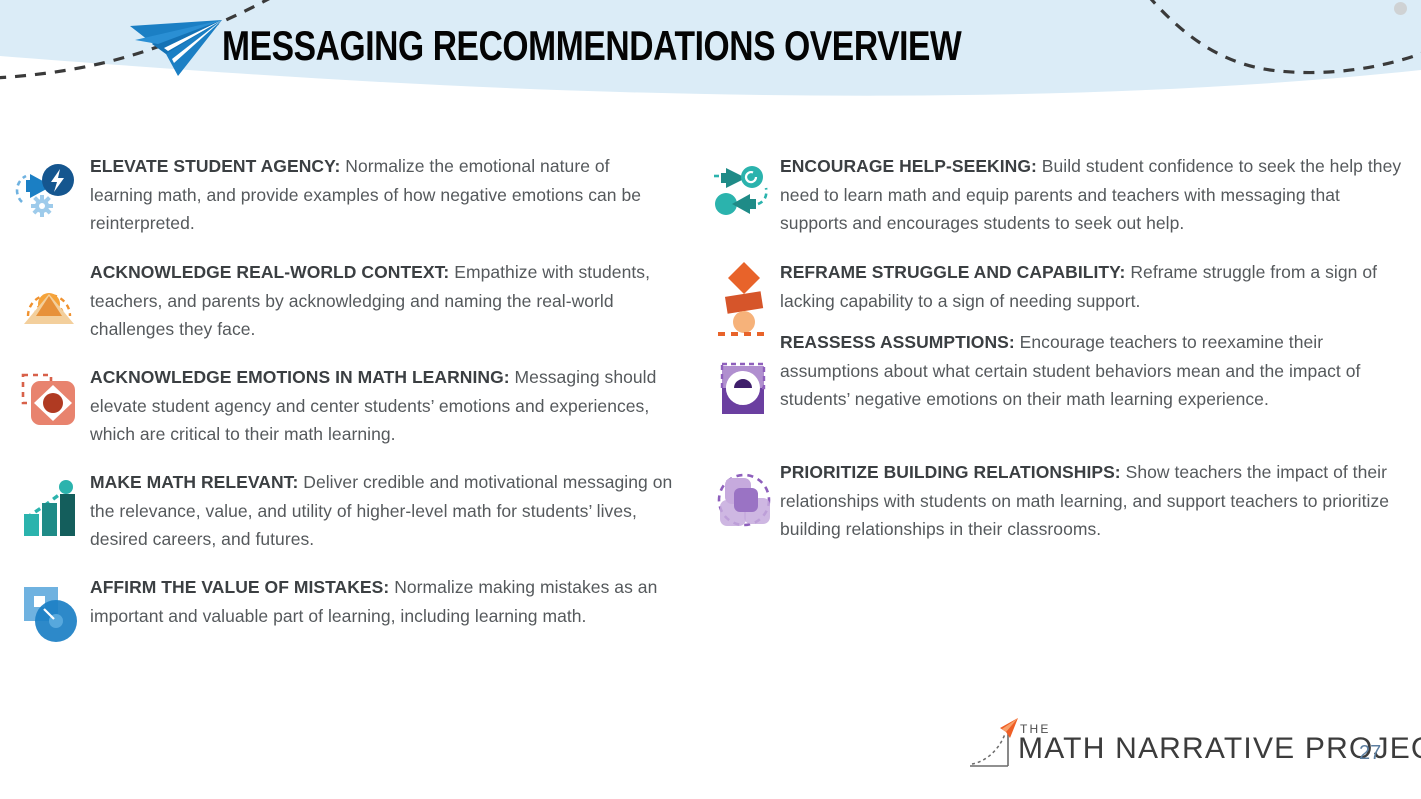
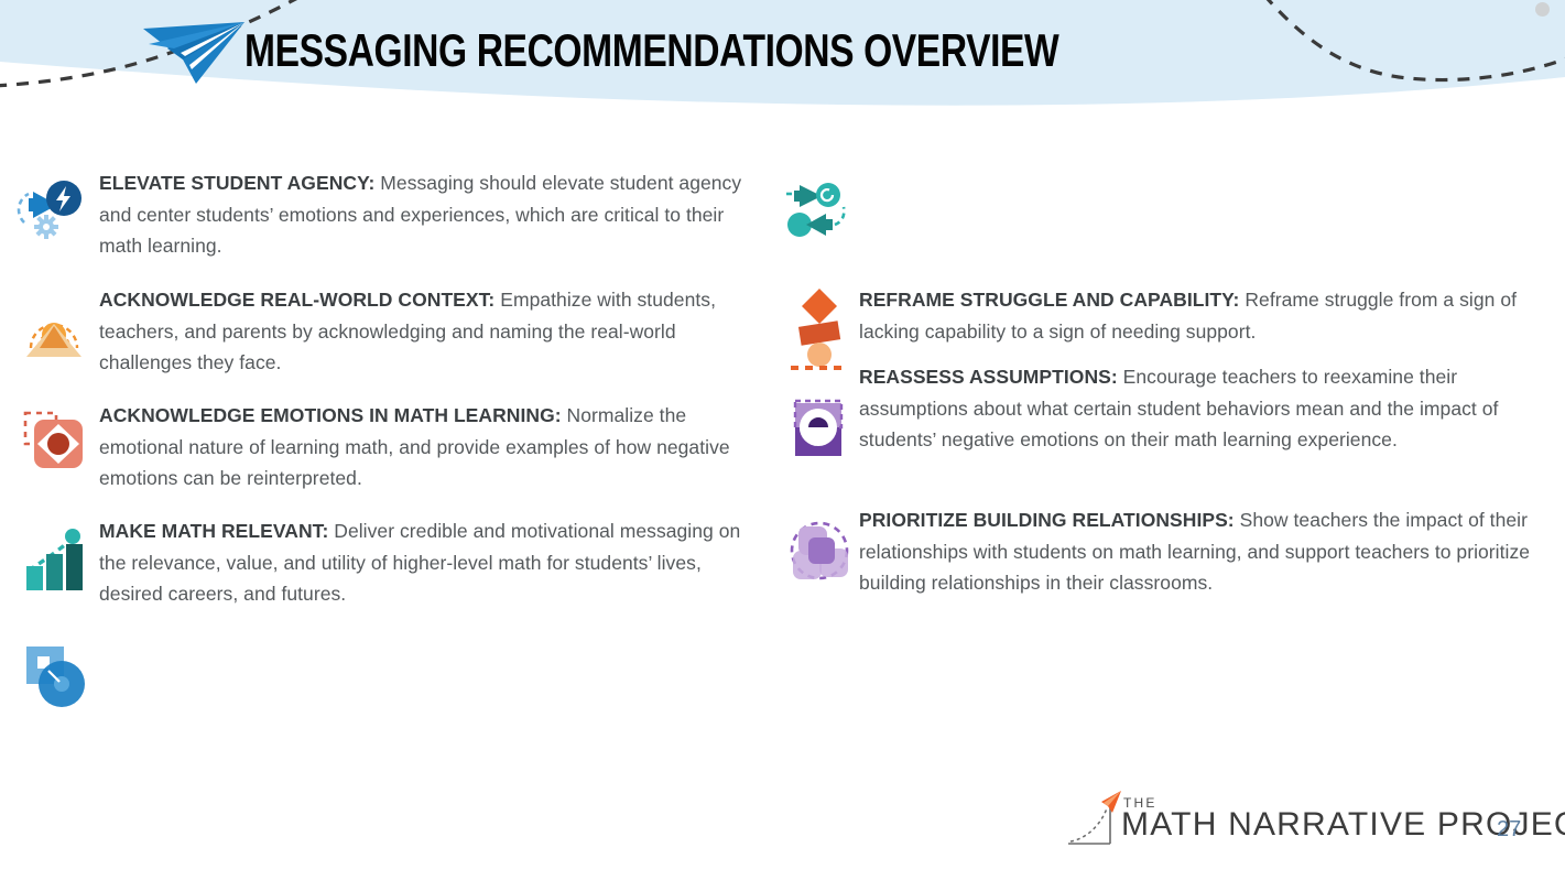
  MESSAGING RECOMMENDATIONS OVERVIEW
- ELEVATE STUDENT AGENCY: Normalize the emotional nature of learning math, and provide examples of how negative emotions can be reinterpreted.
+ ELEVATE STUDENT AGENCY: Messaging should elevate student agency and center students’ emotions and experiences, which are critical to their math learning.
  ACKNOWLEDGE REAL-WORLD CONTEXT: Empathize with students, teachers, and parents by acknowledging and naming the real-world challenges they face.
- ACKNOWLEDGE EMOTIONS IN MATH LEARNING: Messaging should elevate student agency and center students’ emotions and experiences, which are critical to their math learning.
+ ACKNOWLEDGE EMOTIONS IN MATH LEARNING: Normalize the emotional nature of learning math, and provide examples of how negative emotions can be reinterpreted.
  MAKE MATH RELEVANT: Deliver credible and motivational messaging on the relevance, value, and utility of higher-level math for students’ lives, desired careers, and futures.
- AFFIRM THE VALUE OF MISTAKES: Normalize making mistakes as an important and valuable part of learning, including learning math.
- ENCOURAGE HELP-SEEKING: Build student confidence to seek the help they need to learn math and equip parents and teachers with messaging that supports and encourages students to seek out help.
  REFRAME STRUGGLE AND CAPABILITY: Reframe struggle from a sign of lacking capability to a sign of needing support.
  REASSESS ASSUMPTIONS: Encourage teachers to reexamine their assumptions about what certain student behaviors mean and the impact of students’ negative emotions on their math learning experience.
  PRIORITIZE BUILDING RELATIONSHIPS: Show teachers the impact of their relationships with students on math learning, and support teachers to prioritize building relationships in their classrooms.
  THE
  MATH NARRATIVE PROJE
  27
